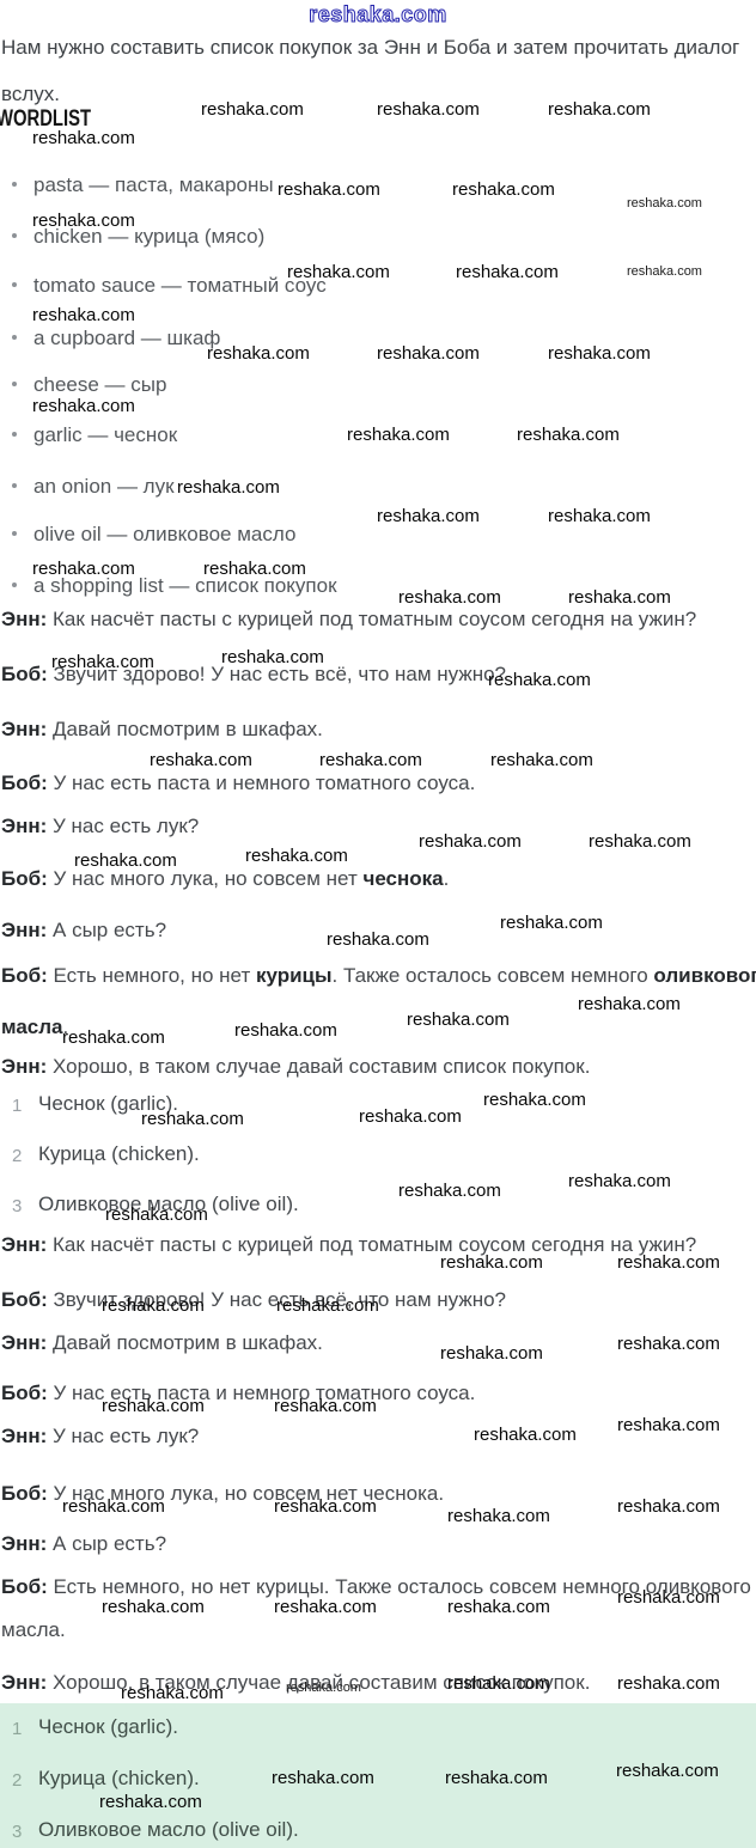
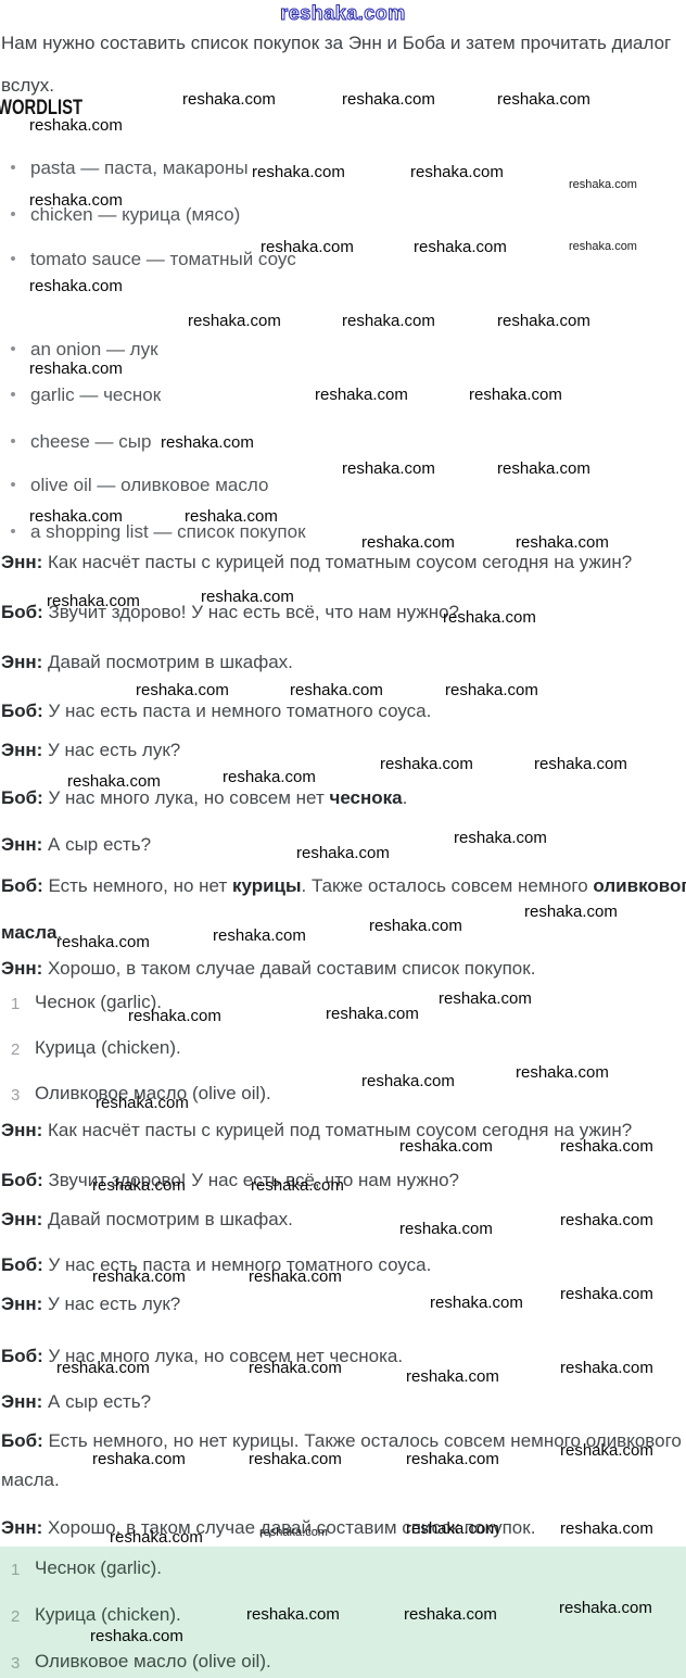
  reshaka.com
  Нам нужно составить список покупок за Энн и Боба и затем прочитать диалог
  вслух.
  WORDLIST
  pasta — паста, макароны
  chicken — курица (мясо)
  tomato sauce — томатный соус
- a cupboard — шкаф
- cheese — сыр
+ an onion — лук
  garlic — чеснок
- an onion — лук
+ cheese — сыр
  olive oil — оливковое масло
  a shopping list — список покупок
  Энн: Как насчёт пасты с курицей под томатным соусом сегодня на ужин?
  Боб: Звучит здорово! У нас есть всё, что нам нужно?
  Энн: Давай посмотрим в шкафах.
  Боб: У нас есть паста и немного томатного соуса.
  Энн: У нас есть лук?
  Боб: У нас много лука, но совсем нет чеснока.
  Энн: А сыр есть?
  Боб: Есть немного, но нет курицы. Также осталось совсем немного оливковог
  масла.
  Энн: Хорошо, в таком случае давай составим список покупок.
  1
  Чеснок (garlic).
  2
  Курица (chicken).
  3
  Оливковое масло (olive oil).
  Энн: Как насчёт пасты с курицей под томатным соусом сегодня на ужин?
  Боб: Звучит здорово! У нас есть всё, что нам нужно?
  Энн: Давай посмотрим в шкафах.
  Боб: У нас есть паста и немного томатного соуса.
  Энн: У нас есть лук?
  Боб: У нас много лука, но совсем нет чеснока.
  Энн: А сыр есть?
  Боб: Есть немного, но нет курицы. Также осталось совсем немного оливкового
  масла.
  Энн: Хорошо, в таком случае давай составим список покупок.
  1
  Чеснок (garlic).
  2
  Курица (chicken).
  3
  Оливковое масло (olive oil).
  reshaka.com
  reshaka.com
  reshaka.com
  reshaka.com
  reshaka.com
  reshaka.com
  reshaka.com
  reshaka.com
  reshaka.com
  reshaka.com
  reshaka.com
  reshaka.com
  reshaka.com
  reshaka.com
  reshaka.com
  reshaka.com
  reshaka.com
  reshaka.com
  reshaka.com
  reshaka.com
  reshaka.com
  reshaka.com
  reshaka.com
  reshaka.com
  reshaka.com
  reshaka.com
  reshaka.com
  reshaka.com
  reshaka.com
  reshaka.com
  reshaka.com
  reshaka.com
  reshaka.com
  reshaka.com
  reshaka.com
  reshaka.com
  reshaka.com
  reshaka.com
  reshaka.com
  reshaka.com
  reshaka.com
  reshaka.com
  reshaka.com
  reshaka.com
  reshaka.com
  reshaka.com
  reshaka.com
  reshaka.com
  reshaka.com
  reshaka.com
  reshaka.com
  reshaka.com
  reshaka.com
  reshaka.com
  reshaka.com
  reshaka.com
  reshaka.com
  reshaka.com
  reshaka.com
  reshaka.com
  reshaka.com
  reshaka.com
  reshaka.com
  reshaka.com
  reshaka.com
  reshaka.com
  reshaka.com
  reshaka.com
  reshaka.com
  reshaka.com
  reshaka.com
  reshaka.com
  reshaka.com
